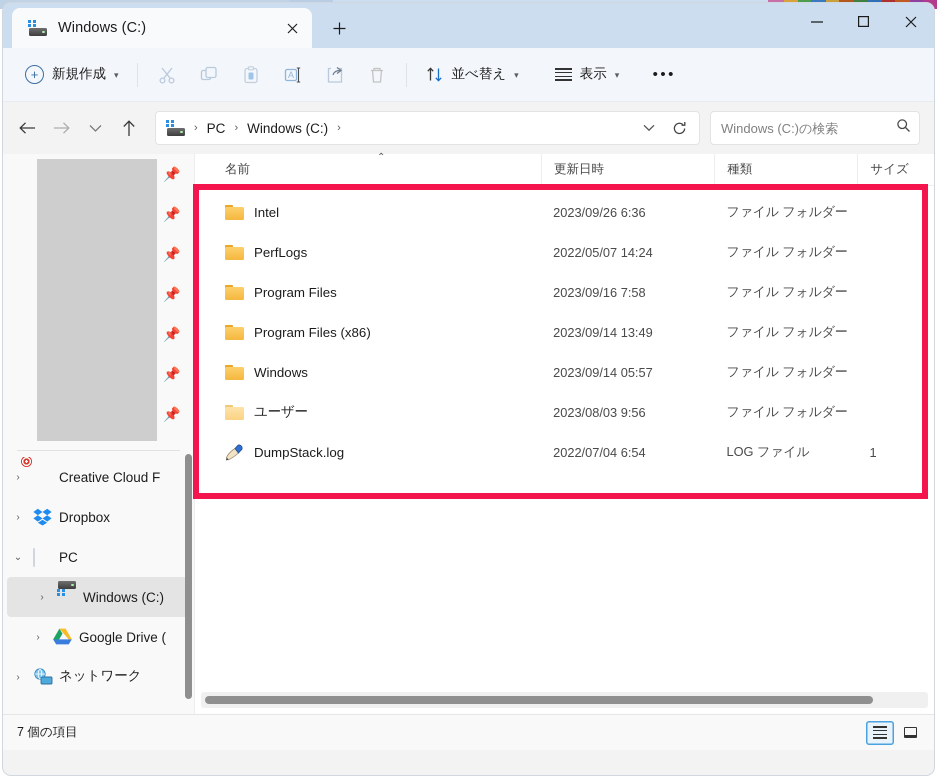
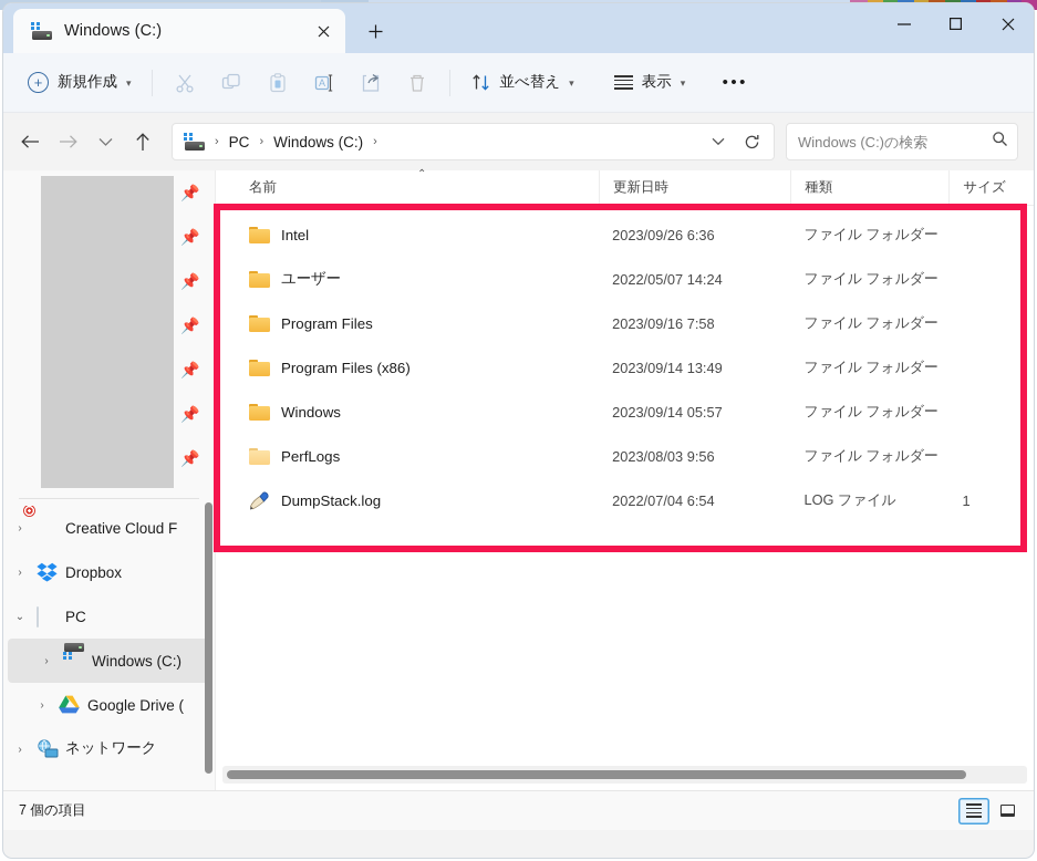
  Windows (C:)
  +
  新規作成
  ▾
  A
  並べ替え
  ▾
  表示
  ▾
  •••
  ›
  PC
  ›
  Windows (C:)
  ›
  Windows (C:)の検索
  📌
  📌
  📌
  📌
  📌
  📌
  📌
  ›
  Creative Cloud F
  ›
  Dropbox
  ⌄
  PC
  ›
  Windows (C:)
  ›
  Google Drive (
  ›
  ネットワーク
  ⌃
  名前
  更新日時
  種類
  サイズ
  Intel
  2023/09/26 6:36
  ファイル フォルダー
- PerfLogs
+ ユーザー
  2022/05/07 14:24
  ファイル フォルダー
  Program Files
  2023/09/16 7:58
  ファイル フォルダー
  Program Files (x86)
  2023/09/14 13:49
  ファイル フォルダー
  Windows
  2023/09/14 05:57
  ファイル フォルダー
- ユーザー
+ PerfLogs
  2023/08/03 9:56
  ファイル フォルダー
  DumpStack.log
  2022/07/04 6:54
  LOG ファイル
  1
  7 個の項目
